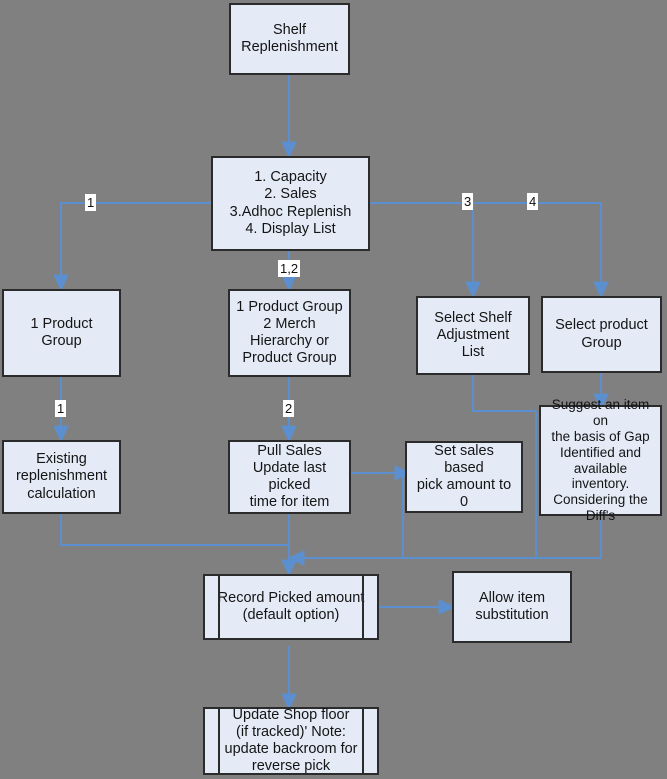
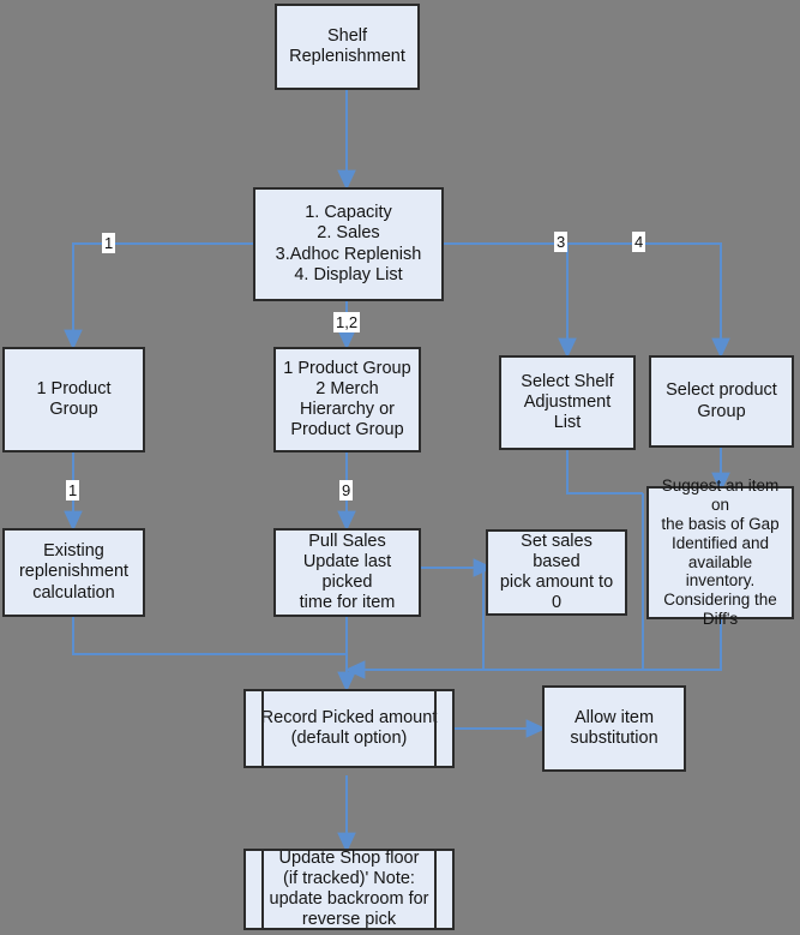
  Shelf
  Replenishment
  1. Capacity
  2. Sales
  3.Adhoc Replenish
  4. Display List
  1 Product Group
  1 Product Group
  2 Merch
  Hierarchy or
  Product Group
  Select Shelf
  Adjustment
  List
  Select product
  Group
  Existing
  replenishment
  calculation
  Pull Sales
  Update last picked
  time for item
  Set sales based
  pick amount to 0
  Suggest an item on
  the basis of Gap
  Identified and
  available inventory.
  Considering the
  Diff's
  Record Picked amount
  (default option)
  Allow item
  substitution
  Update Shop floor
  (if tracked)' Note:
  update backroom for
  reverse pick
  1
  3
  4
  1,2
  1
- 2
+ 9
